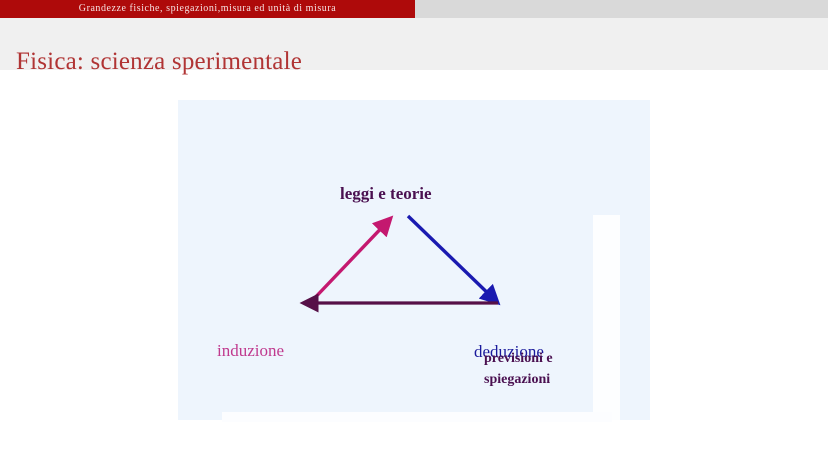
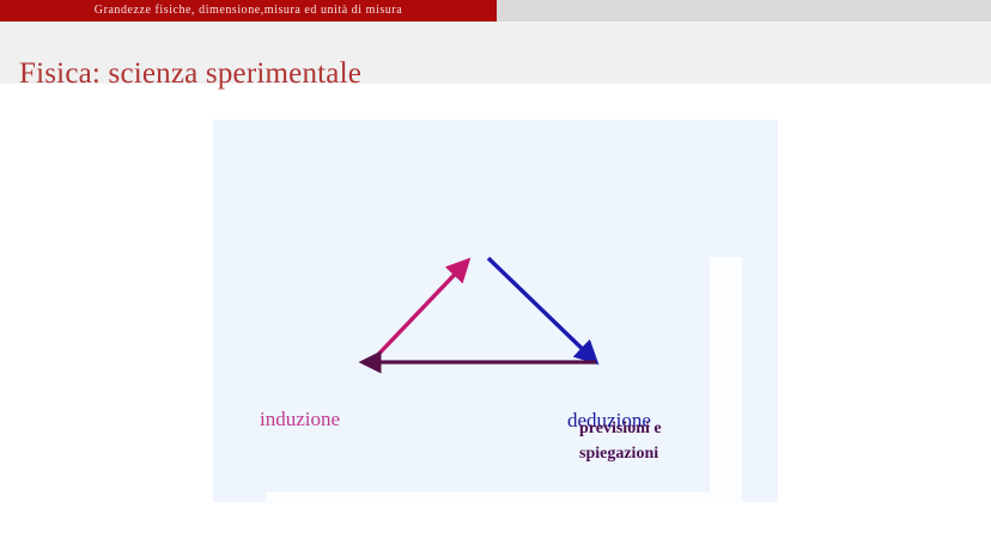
- Grandezze fisiche, spiegazioni,misura ed unità di misura
+ Grandezze fisiche, dimensione,misura ed unità di misura
  Fisica: scienza sperimentale
- leggi e teorie
  induzione
  deduzione
  previsioni e
  spiegazioni
